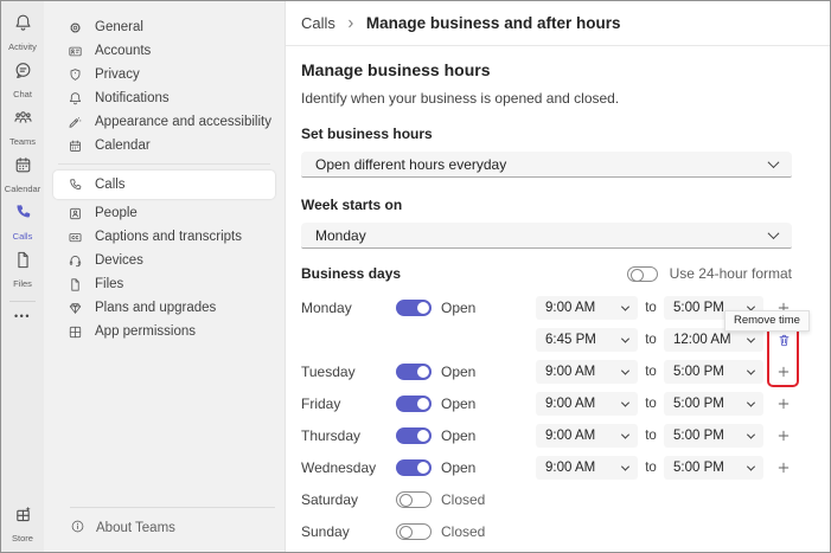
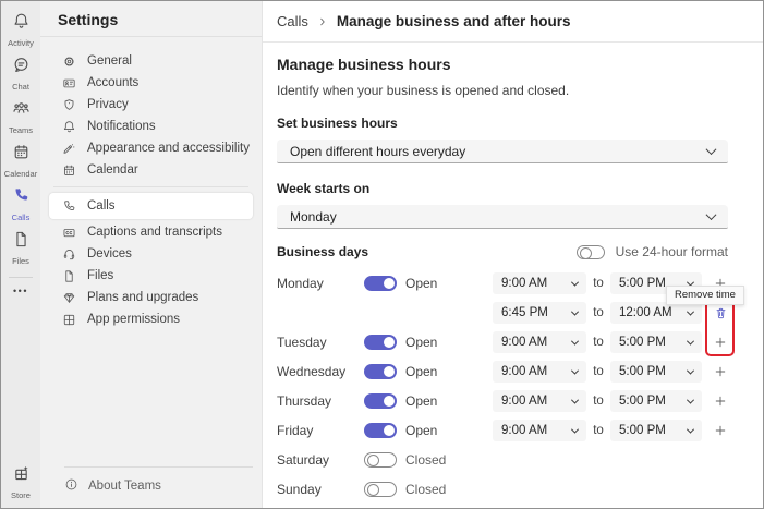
  Activity
  Chat
  Teams
  Calendar
  Calls
  Files
  •••
  Store
+ Settings
  General
  Accounts
  Privacy
  Notifications
  Appearance and accessibility
  Calendar
  Calls
- People
  Captions and transcripts
  Devices
  Files
  Plans and upgrades
  App permissions
  About Teams
  Calls
  Manage business and after hours
  Manage business hours
  Identify when your business is opened and closed.
  Set business hours
  Open different hours everyday
  Week starts on
  Monday
  Business days
  Use 24-hour format
  Remove time
  Monday
  Open
  9:00 AM
  to
  5:00 PM
  6:45 PM
  to
  12:00 AM
  Tuesday
  Open
  9:00 AM
  to
  5:00 PM
- Friday
+ Wednesday
  Open
  9:00 AM
  to
  5:00 PM
  Thursday
  Open
  9:00 AM
  to
  5:00 PM
- Wednesday
+ Friday
  Open
  9:00 AM
  to
  5:00 PM
  Saturday
  Closed
  Sunday
  Closed
